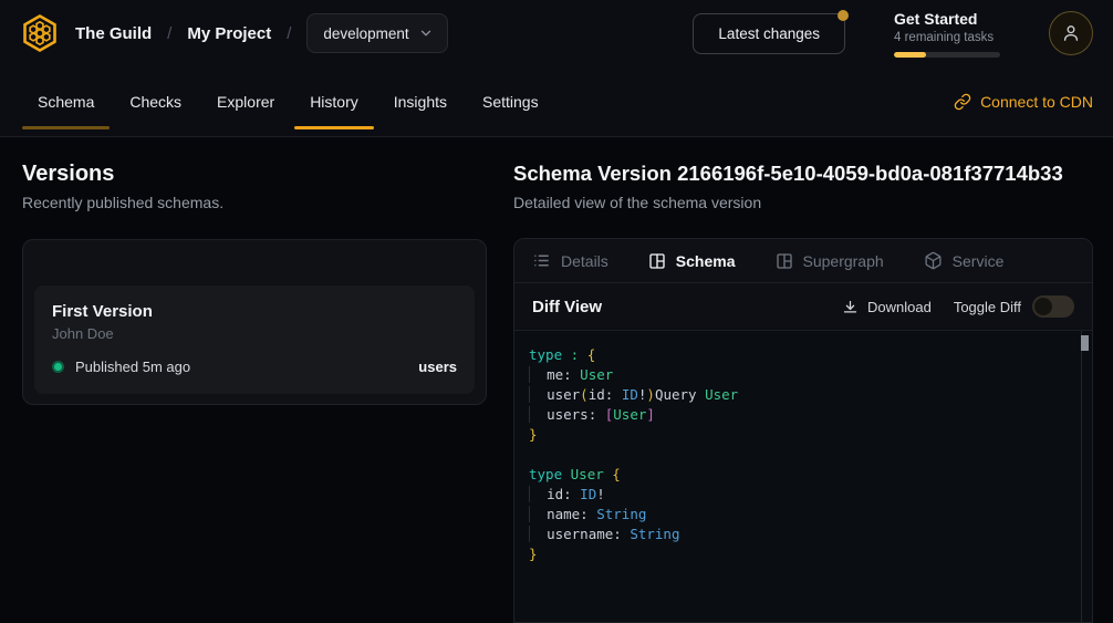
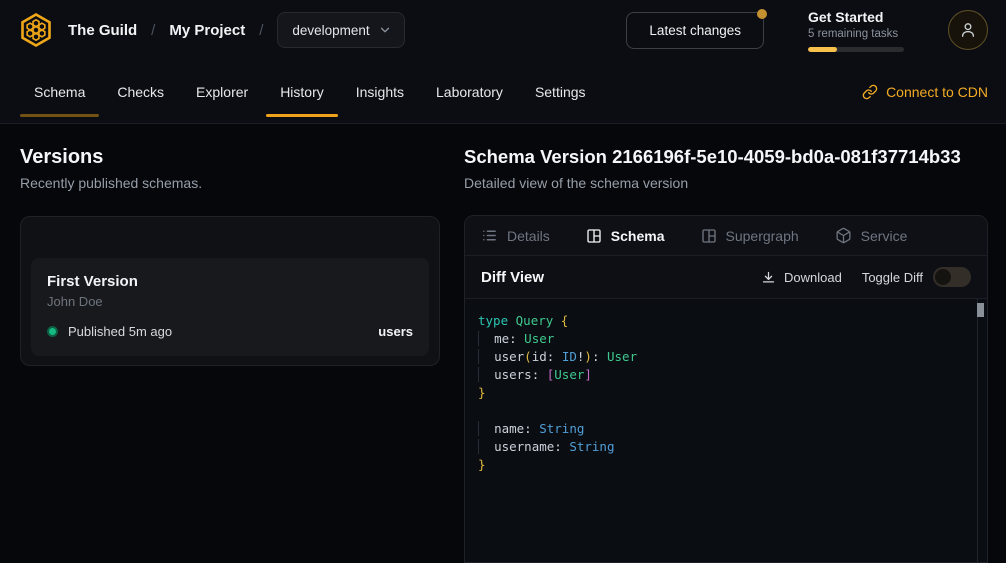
  The Guild
  /
  My Project
  /
  development
  Latest changes
  Get Started
- 4 remaining tasks
+ 5 remaining tasks
  Schema
  Checks
  Explorer
  History
  Insights
+ Laboratory
  Settings
  Connect to CDN
  Versions
  Recently published schemas.
  First Version
  John Doe
  Published 5m ago
  users
  Schema Version 2166196f-5e10-4059-bd0a-081f37714b33
  Detailed view of the schema version
  Details
  Schema
  Supergraph
  Service
  Diff View
  Download
  Toggle Diff
- type : {
+ type Query {
  me: User
- user(id: ID!)Query User
+ user(id: ID!): User
  users: [User]
  }
- type User {
- id: ID!
  name: String
  username: String
  }
